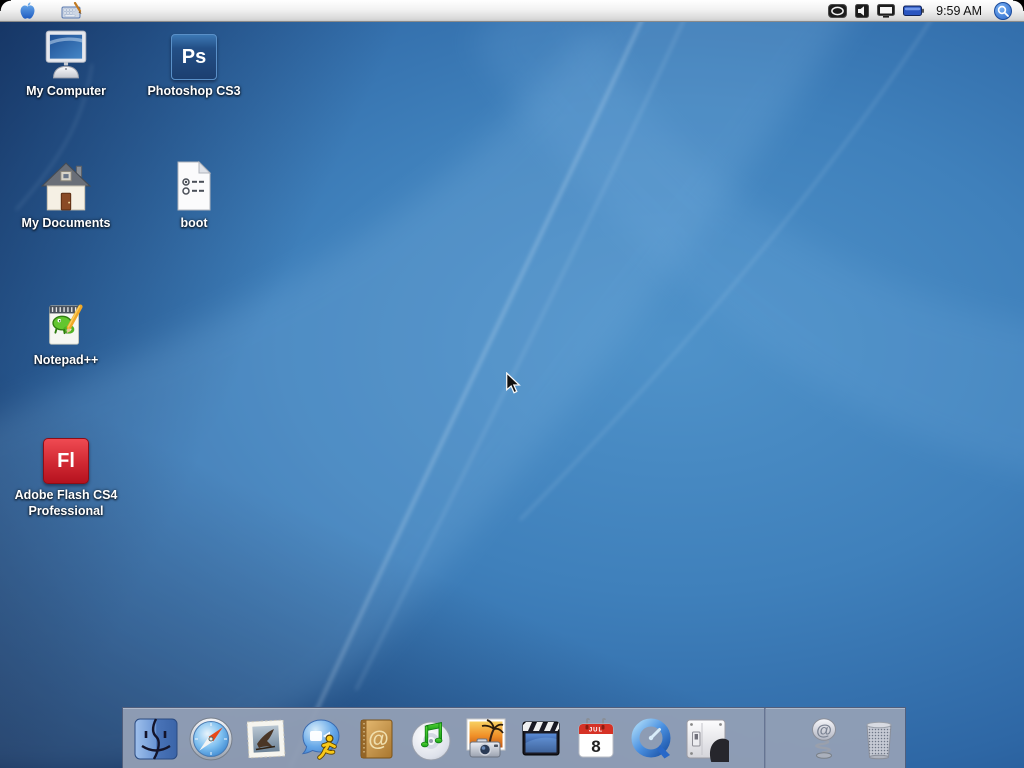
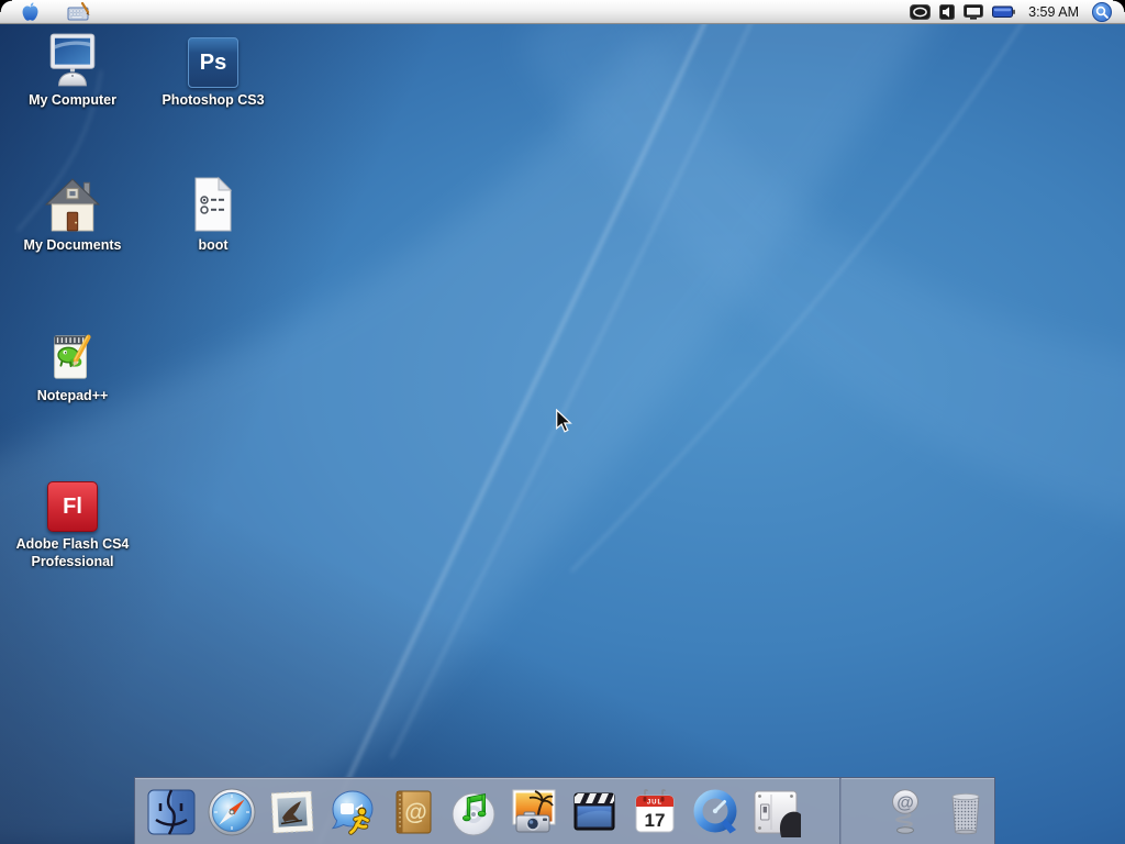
- 9:59 AM
+ 3:59 AM
  My Computer
  Ps
  Photoshop CS3
  My Documents
  boot
  Notepad++
  Fl
  Adobe Flash CS4 Professional
  @
- 8
+ 17
  @
